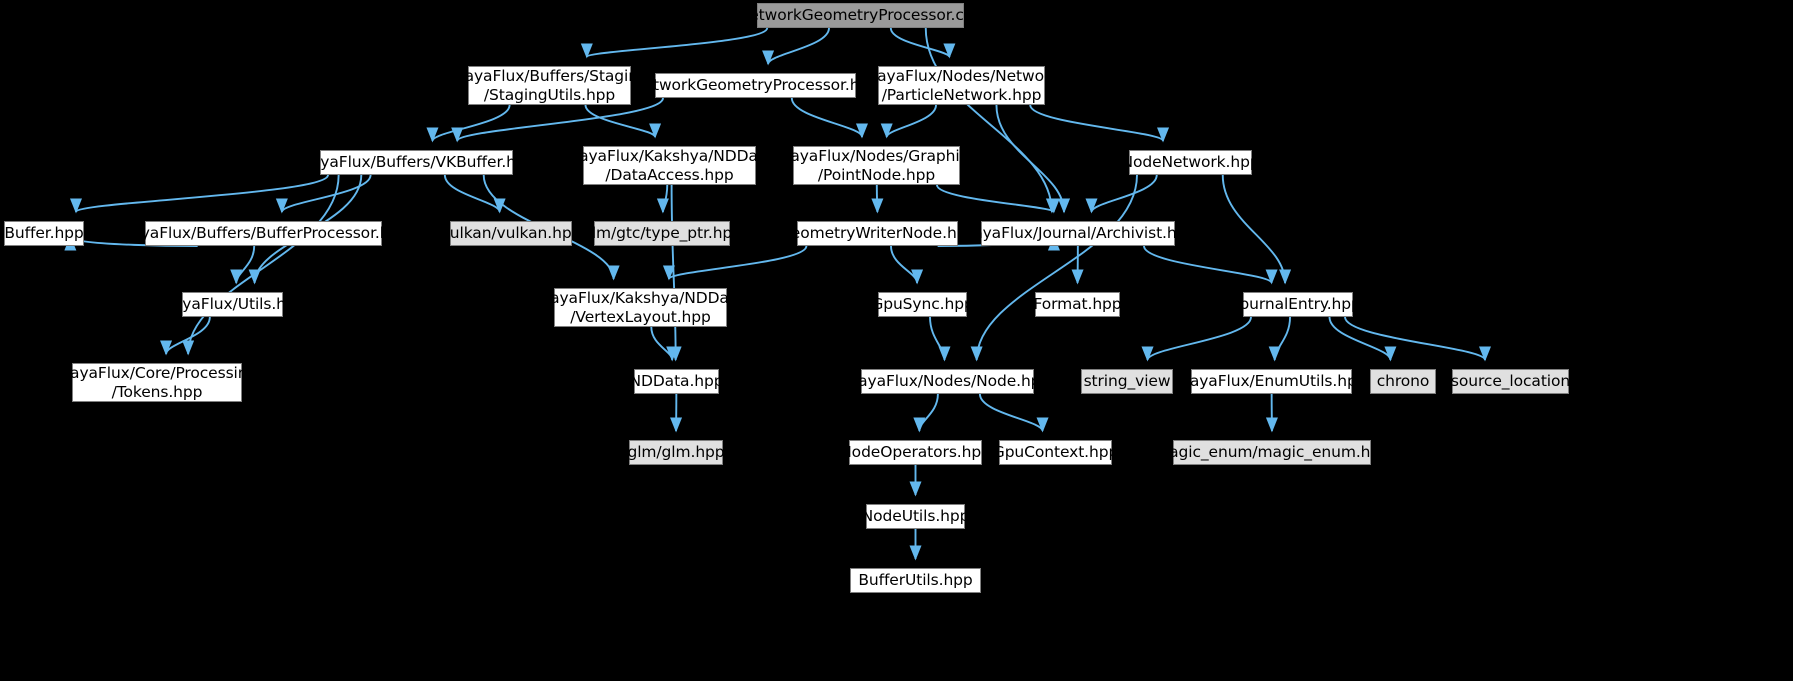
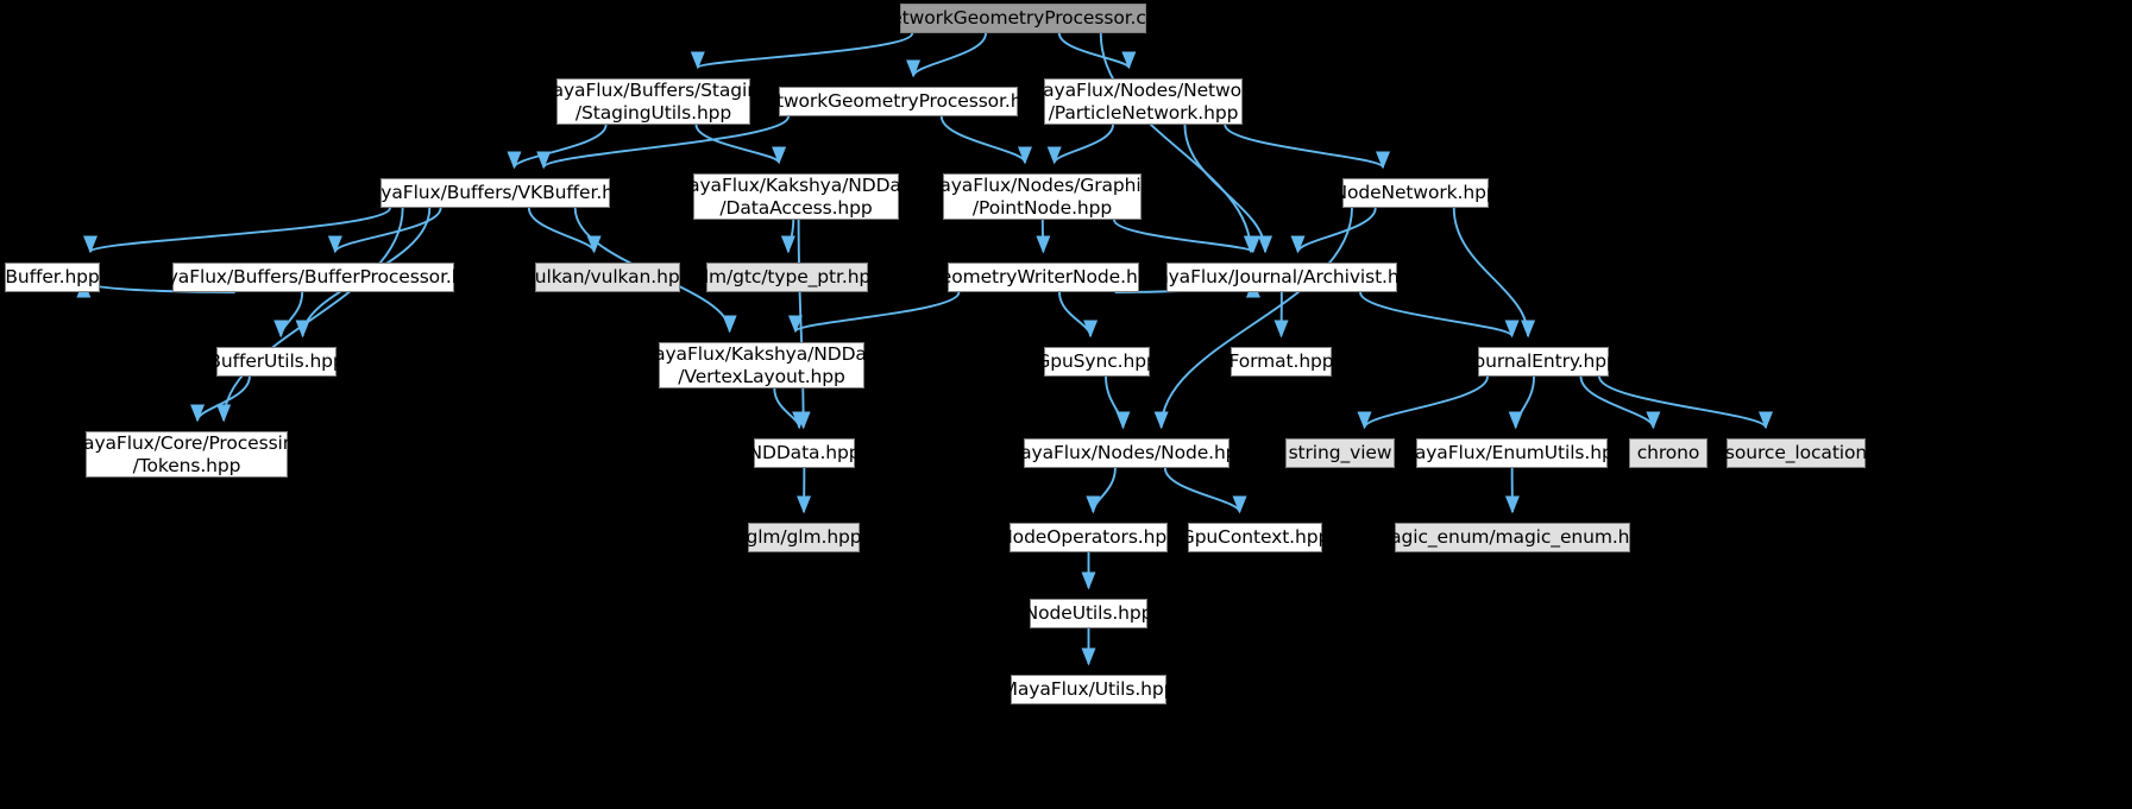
  NetworkGeometryProcessor.cpp
  MayaFlux/Buffers/Stagi
  /StagingUtils.hpp
  NetworkGeometryProcessor.h
  MayaFlux/Nodes/Network
  /ParticleNetwork.hpp
  MayaFlux/Buffers/VKBuffer.hpp
  MayaFlux/Kakshya/NDData
  /DataAccess.hpp
  MayaFlux/Nodes/Graphics
  /PointNode.hpp
  NodeNetwork.hpp
  Buffer.hpp
  MayaFlux/Buffers/BufferProcessor.hpp
  vulkan/vulkan.hpp
  glm/gtc/type_ptr.hpp
  GeometryWriterNode.h
  MayaFlux/Journal/Archivist.hpp
- MayaFlux/Utils.hpp
+ BufferUtils.hpp
  MayaFlux/Kakshya/NDData
  /VertexLayout.hpp
  GpuSync.hpp
  Format.hpp
  JournalEntry.hpp
  MayaFlux/Core/Processing
  /Tokens.hpp
  NDData.hpp
  MayaFlux/Nodes/Node.hpp
  string_view
  MayaFlux/EnumUtils.hpp
  chrono
  source_location
  glm/glm.hpp
  NodeOperators.hpp
  GpuContext.hpp
  magic_enum/magic_enum.hpp
  NodeUtils.hpp
- BufferUtils.hpp
+ MayaFlux/Utils.hpp
